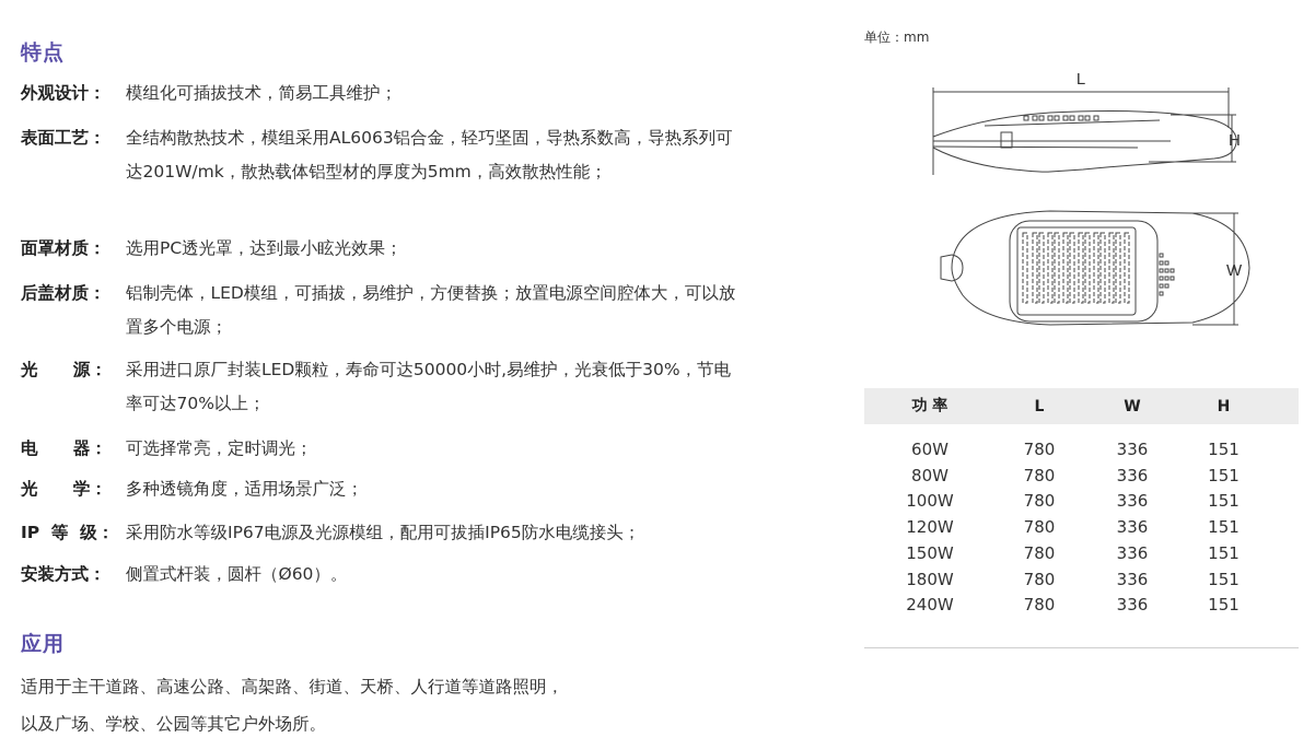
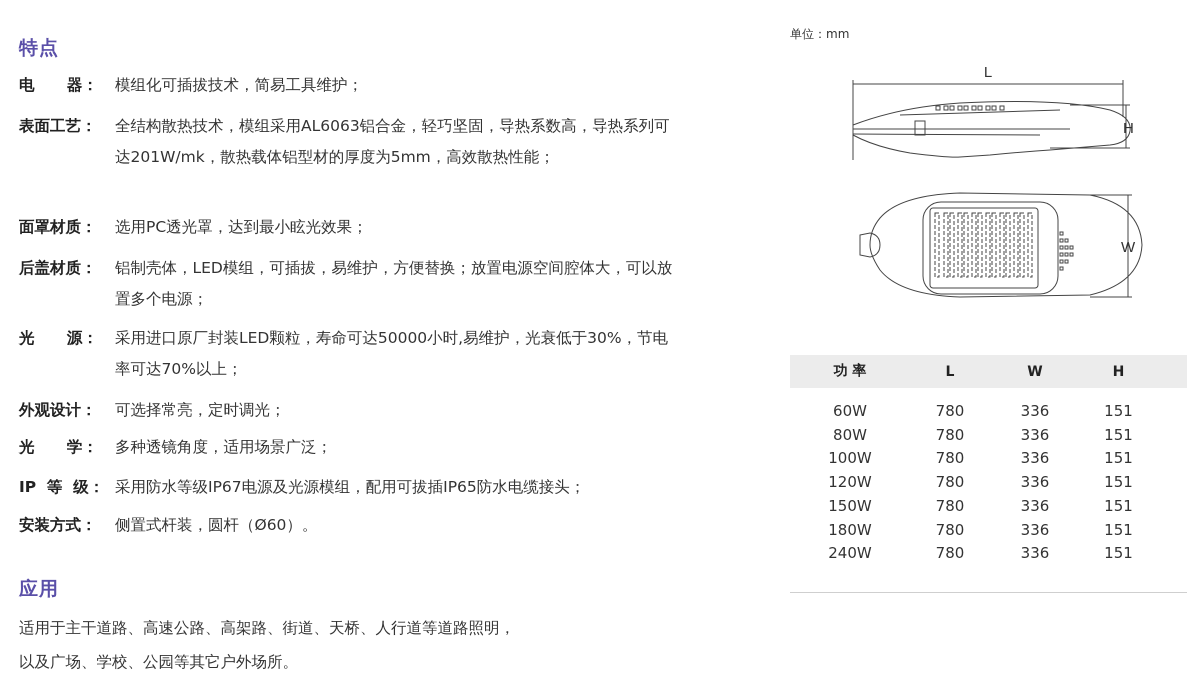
  特点
- 外观设计：
+ 电 器：
  模组化可插拔技术，简易工具维护；
  表面工艺：
  全结构散热技术，模组采用AL6063铝合金，轻巧坚固，导热系数高，导热系列可达201W/mk，散热载体铝型材的厚度为5mm，高效散热性能；
  面罩材质：
  选用PC透光罩，达到最小眩光效果；
  后盖材质：
  铝制壳体，LED模组，可插拔，易维护，方便替换；放置电源空间腔体大，可以放置多个电源；
  光 源：
  采用进口原厂封装LED颗粒，寿命可达50000小时,易维护，光衰低于30%，节电率可达70%以上；
- 电 器：
+ 外观设计：
  可选择常亮，定时调光；
  光 学：
  多种透镜角度，适用场景广泛；
  IP 等 级：
  采用防水等级IP67电源及光源模组，配用可拔插IP65防水电缆接头；
  安装方式：
  侧置式杆装，圆杆（Ø60）。
  应用
  适用于主干道路、高速公路、高架路、街道、天桥、人行道等道路照明，
  以及广场、学校、公园等其它户外场所。
  单位：mm
  L
  H
  W
  功 率	L	W	H
  60W	780	336	151
  80W	780	336	151
  100W	780	336	151
  120W	780	336	151
  150W	780	336	151
  180W	780	336	151
  240W	780	336	151
